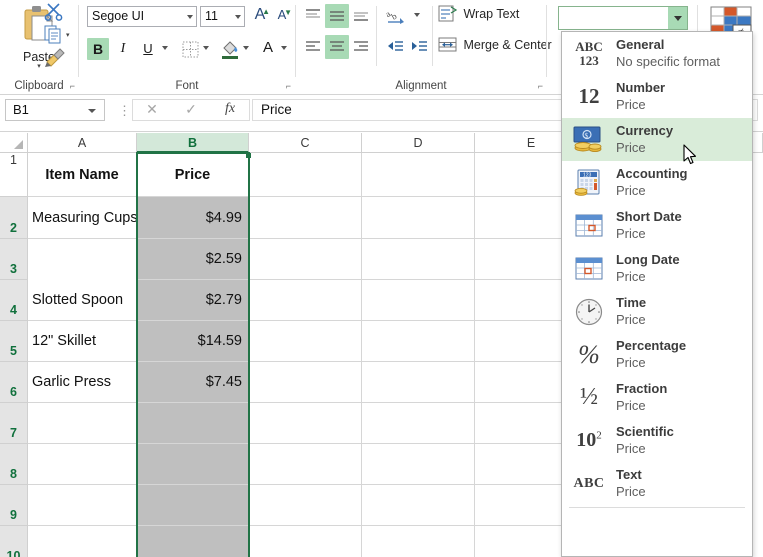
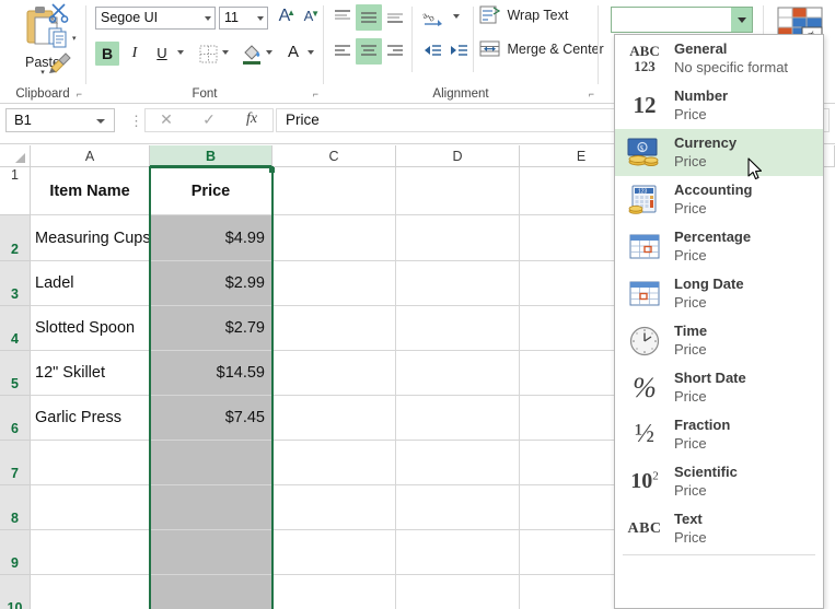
  Past
  Clipboard
  ⌐
  Segoe UI
  11
  A
  ▲
  A
  ▼
  B
  I
  U
  A
  Font
  ⌐
  Wrap Text
  Merge & Center
  Alignment
  ⌐
  B1
  ⋮
  ✕
  ✓
  fx
  Price
  A
  B
  C
  D
  E
  1
  2
  3
  4
  5
  6
  7
  8
  9
  10
  Item Name
  Measuring Cups
+ Ladel
  Slotted Spoon
  12" Skillet
  Garlic Press
  Price
  $4.99
- $2.59
+ $2.99
  $2.79
  $14.59
  $7.45
  ABC
  123
  General
  No specific format
  12
  Number
  Price
  $
  Currency
  Price
  Accounting
  Price
- Short Date
+ Percentage
  Price
  Long Date
  Price
  Time
  Price
  %
- Percentage
+ Short Date
  Price
  ½
  Fraction
  Price
  102
  Scientific
  Price
  ABC
  Text
  Price
